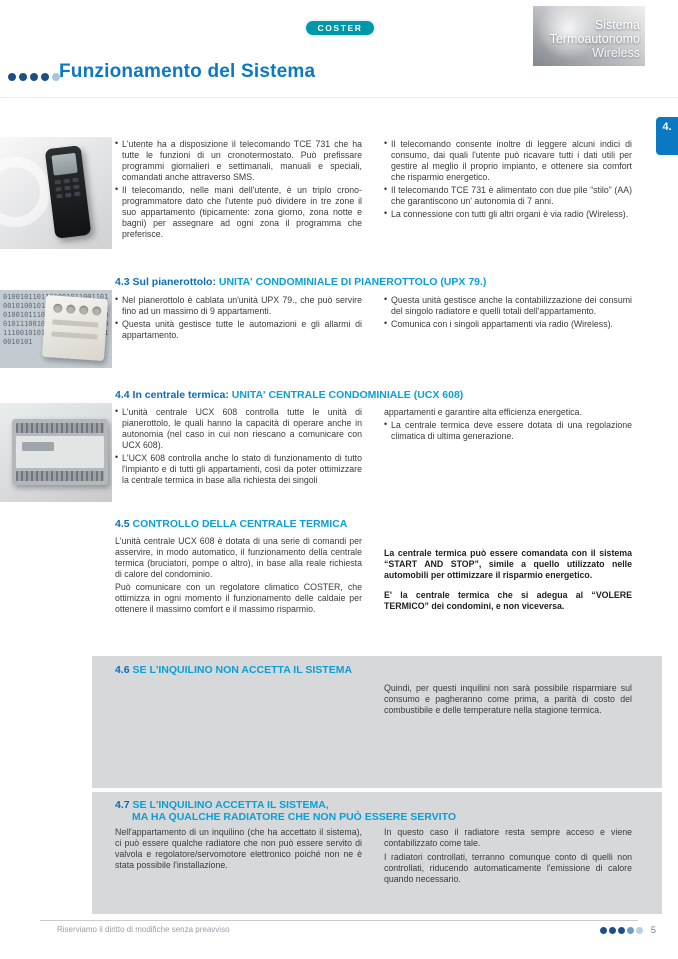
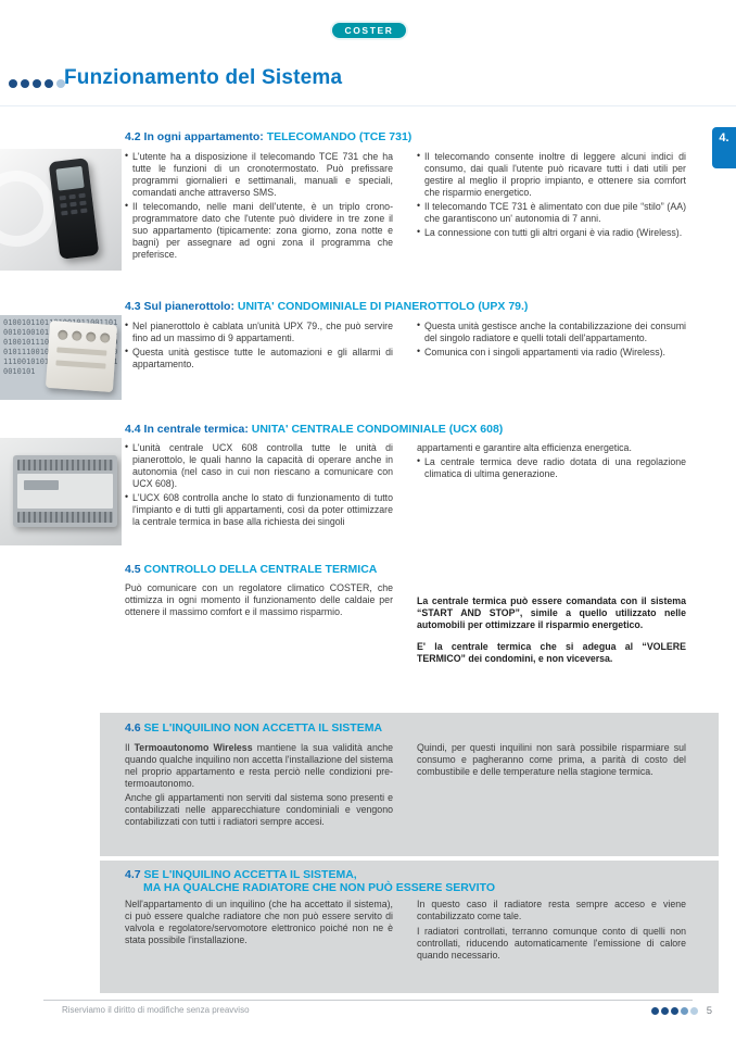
  COSTER
- Sistema
- Termoautonomo
- Wireless
  4.
  Funzionamento del Sistema
+ 4.2 In ogni appartamento: TELECOMANDO (TCE 731)
  L'utente ha a disposizione il telecomando TCE 731 che ha tutte le funzioni di un cronotermostato. Può prefissare programmi giornalieri e settimanali, manuali e speciali, comandati anche attraverso SMS.
  Il telecomando, nelle mani dell'utente, è un triplo crono-programmatore dato che l'utente può dividere in tre zone il suo appartamento (tipicamente: zona giorno, zona notte e bagni) per assegnare ad ogni zona il programma che preferisce.
  Il telecomando consente inoltre di leggere alcuni indici di consumo, dai quali l'utente può ricavare tutti i dati utili per gestire al meglio il proprio impianto, e ottenere sia comfort che risparmio energetico.
  Il telecomando TCE 731 è alimentato con due pile “stilo” (AA) che garantiscono un' autonomia di 7 anni.
  La connessione con tutti gli altri organi è via radio (Wireless).
  4.3 Sul pianerottolo: UNITA' CONDOMINIALE DI PIANEROTTOLO (UPX 79.)
  Nel pianerottolo è cablata un'unità UPX 79., che può servire fino ad un massimo di 9 appartamenti.
  Questa unità gestisce tutte le automazioni e gli allarmi di appartamento.
  Questa unità gestisce anche la contabilizzazione dei consumi del singolo radiatore e quelli totali dell'appartamento.
  Comunica con i singoli appartamenti via radio (Wireless).
  4.4 In centrale termica: UNITA' CENTRALE CONDOMINIALE (UCX 608)
  L'unità centrale UCX 608 controlla tutte le unità di pianerottolo, le quali hanno la capacità di operare anche in autonomia (nel caso in cui non riescano a comunicare con UCX 608).
  L'UCX 608 controlla anche lo stato di funzionamento di tutto l'impianto e di tutti gli appartamenti, così da poter ottimizzare la centrale termica in base alla richiesta dei singoli
  appartamenti e garantire alta efficienza energetica.
- La centrale termica deve essere dotata di una regolazione climatica di ultima generazione.
+ La centrale termica deve radio dotata di una regolazione climatica di ultima generazione.
  4.5 CONTROLLO DELLA CENTRALE TERMICA
- L'unità centrale UCX 608 è dotata di una serie di comandi per asservire, in modo automatico, il funzionamento della centrale termica (bruciatori, pompe o altro), in base alla reale richiesta di calore del condominio.
  Può comunicare con un regolatore climatico COSTER, che ottimizza in ogni momento il funzionamento delle caldaie per ottenere il massimo comfort e il massimo risparmio.
  La centrale termica può essere comandata con il sistema “START AND STOP”, simile a quello utilizzato nelle automobili per ottimizzare il risparmio energetico.
  E' la centrale termica che si adegua al “VOLERE TERMICO” dei condomini, e non viceversa.
  4.6 SE L'INQUILINO NON ACCETTA IL SISTEMA
+ Il Termoautonomo Wireless mantiene la sua validità anche quando qualche inquilino non accetta l'installazione del sistema nel proprio appartamento e resta perciò nelle condizioni pre-termoautonomo.
+ Anche gli appartamenti non serviti dal sistema sono presenti e contabilizzati nelle apparecchiature condominiali e vengono contabilizzati con tutti i radiatori sempre accesi.
  Quindi, per questi inquilini non sarà possibile risparmiare sul consumo e pagheranno come prima, a parità di costo del combustibile e delle temperature nella stagione termica.
  4.7 SE L'INQUILINO ACCETTA IL SISTEMA,
  MA HA QUALCHE RADIATORE CHE NON PUÒ ESSERE SERVITO
  Nell'appartamento di un inquilino (che ha accettato il sistema), ci può essere qualche radiatore che non può essere servito di valvola e regolatore/servomotore elettronico poiché non ne è stata possibile l'installazione.
  In questo caso il radiatore resta sempre acceso e viene contabilizzato come tale.
  I radiatori controllati, terranno comunque conto di quelli non controllati, riducendo automaticamente l'emissione di calore quando necessario.
  Riserviamo il diritto di modifiche senza preavviso
  5
